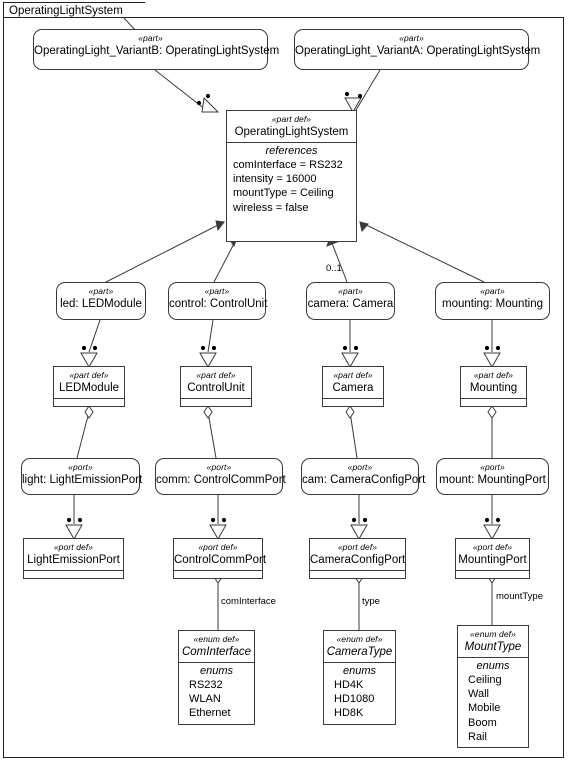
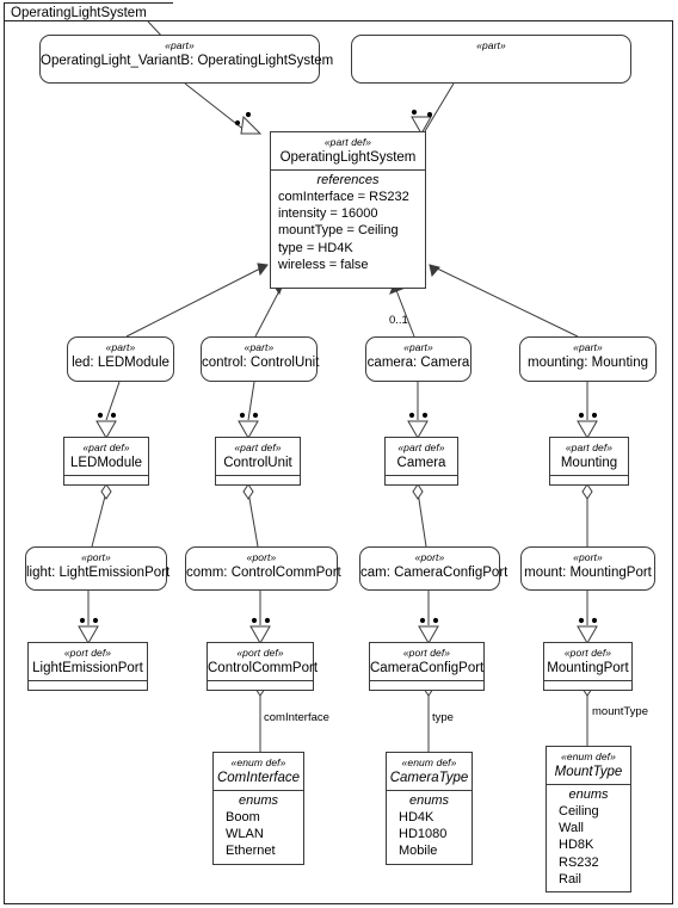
  OperatingLightSystem
  «part»
  OperatingLight_VariantB: OperatingLightSystem
  «part»
- OperatingLight_VariantA: OperatingLightSystem
  «part def»
  OperatingLightSystem
  references
  comInterface = RS232
  intensity = 16000
  mountType = Ceiling
+ type = HD4K
  wireless = false
  0..1
  «part»
  led: LEDModule
  «part»
  control: ControlUnit
  «part»
  camera: Camera
  «part»
  mounting: Mounting
  «part def»
  LEDModule
  «part def»
  ControlUnit
  «part def»
  Camera
  «part def»
  Mounting
  «port»
  light: LightEmissionPort
  «port»
  comm: ControlCommPort
  «port»
  cam: CameraConfigPort
  «port»
  mount: MountingPort
  «port def»
  LightEmissionPort
  «port def»
  ControlCommPort
  «port def»
  CameraConfigPort
  «port def»
  MountingPort
  comInterface
  type
  mountType
  «enum def»
  ComInterface
  enums
- RS232
+ Boom
  WLAN
  Ethernet
  «enum def»
  CameraType
  enums
  HD4K
  HD1080
- HD8K
+ Mobile
  «enum def»
  MountType
  enums
  Ceiling
  Wall
- Mobile
+ HD8K
- Boom
+ RS232
  Rail
